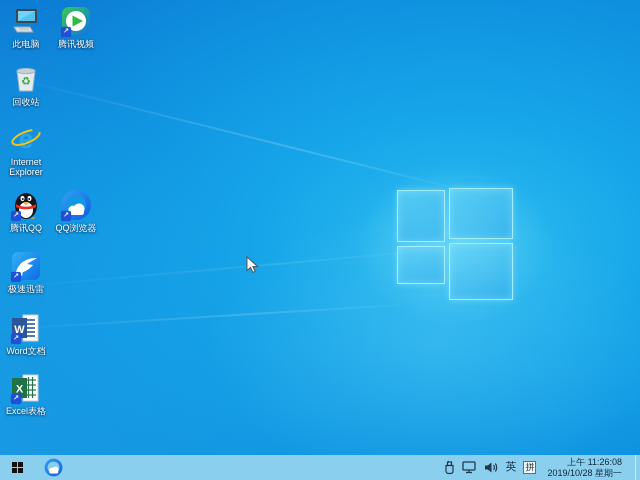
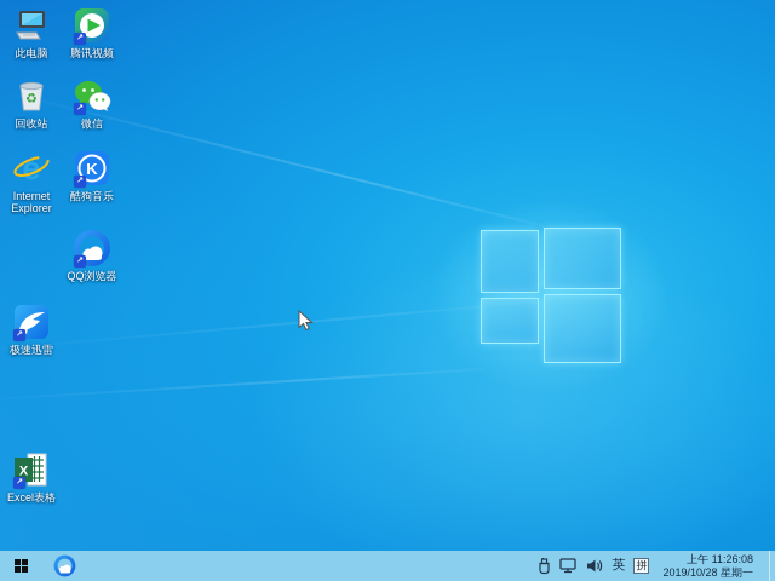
  此电脑
  ♻
  回收站
  e
  Internet Explorer
- 腾讯QQ
  极速迅雷
- W
- Word文档
  X
  Excel表格
  腾讯视频
+ 微信
+ K
+ 酷狗音乐
  QQ浏览器
  英
  拼
  上午 11:26:08
  2019/10/28 星期一
